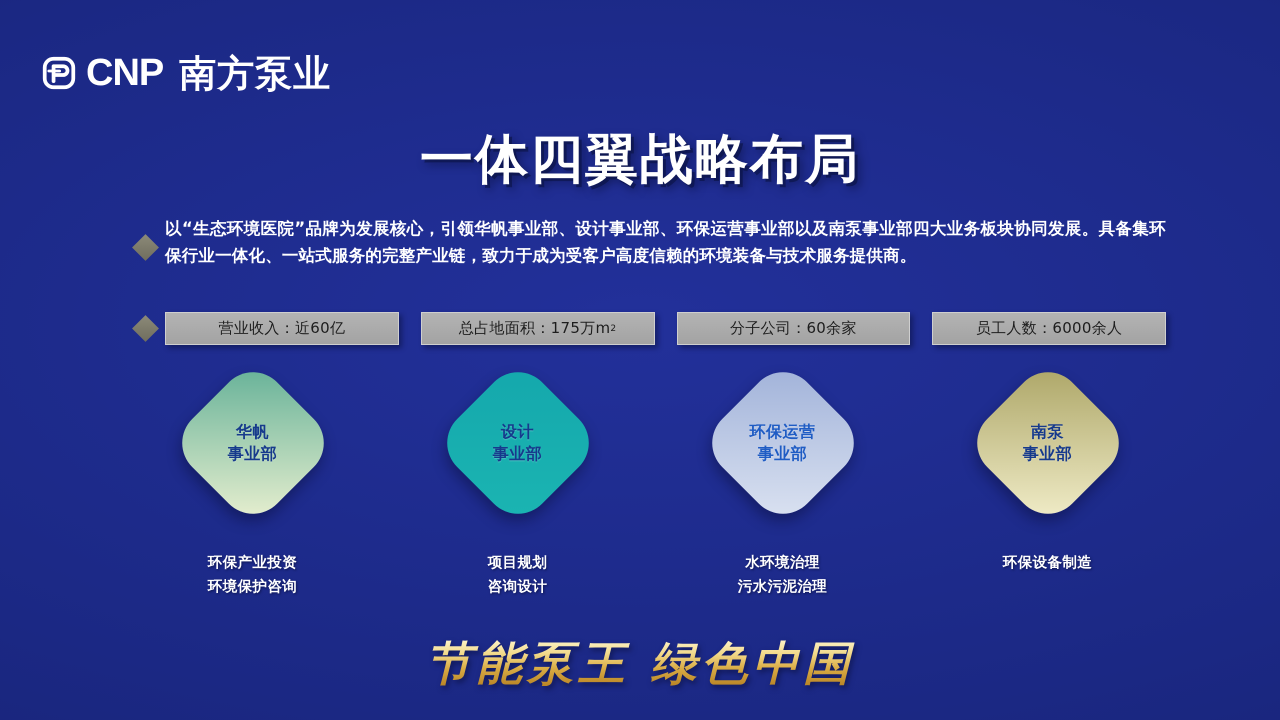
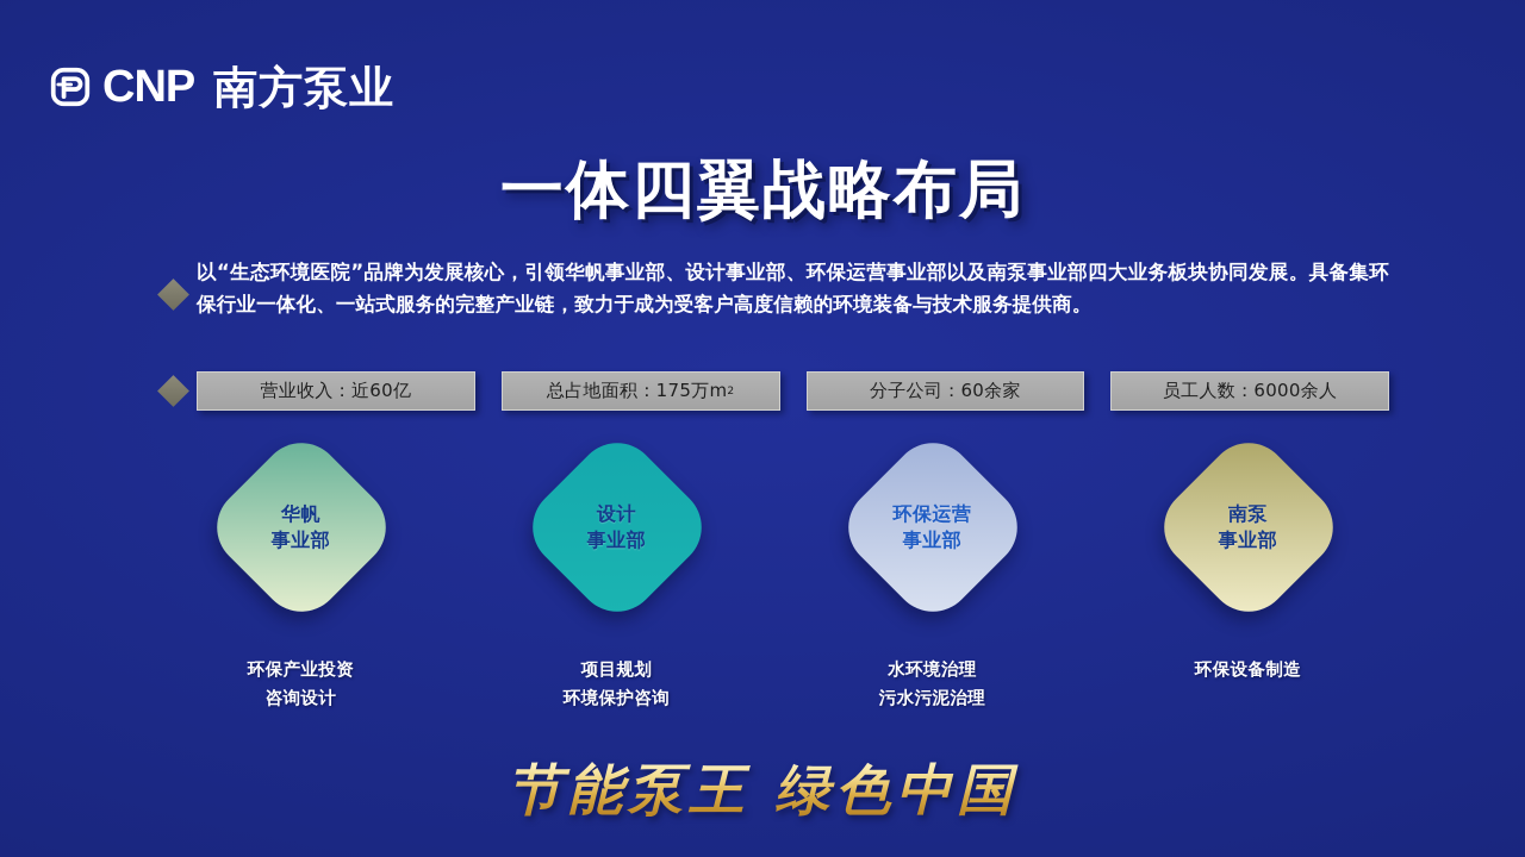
  CNP
  南方泵业
  一体四翼战略布局
  以“生态环境医院”品牌为发展核心，引领华帆事业部、设计事业部、环保运营事业部以及南泵事业部四大业务板块协同发展。具备集环保行业一体化、一站式服务的完整产业链，致力于成为受客户高度信赖的环境装备与技术服务提供商。
  营业收入：近60亿
  总占地面积：175万m
  2
  分子公司：60余家
  员工人数：6000余人
  华帆
  事业部
  环保产业投资
- 环境保护咨询
+ 咨询设计
  设计
  事业部
  项目规划
- 咨询设计
+ 环境保护咨询
  环保运营
  事业部
  水环境治理
  污水污泥治理
  南泵
  事业部
  环保设备制造
  节能泵王 绿色中国
